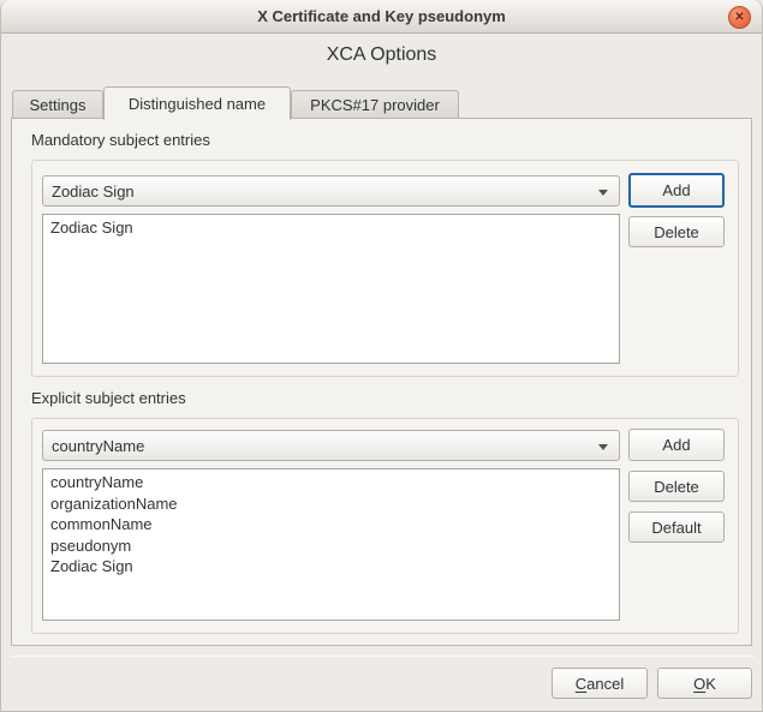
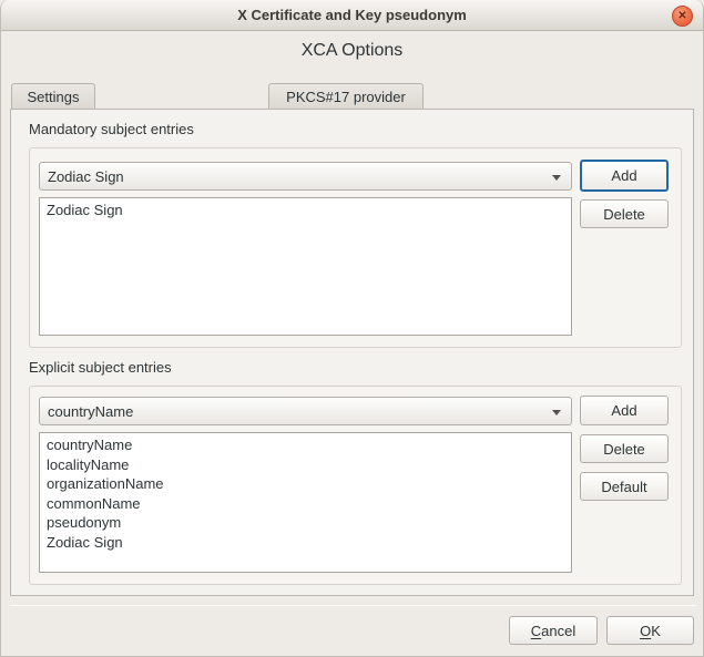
  X Certificate and Key pseudonym
  ✕
  XCA Options
  Settings
- Distinguished name
  PKCS#17 provider
  Mandatory subject entries
  Zodiac Sign
  Add
  Zodiac Sign
  Delete
  Explicit subject entries
  countryName
  Add
  countryName
+ localityName
  organizationName
  commonName
  pseudonym
  Zodiac Sign
  Delete
  Default
  Cancel
  OK
